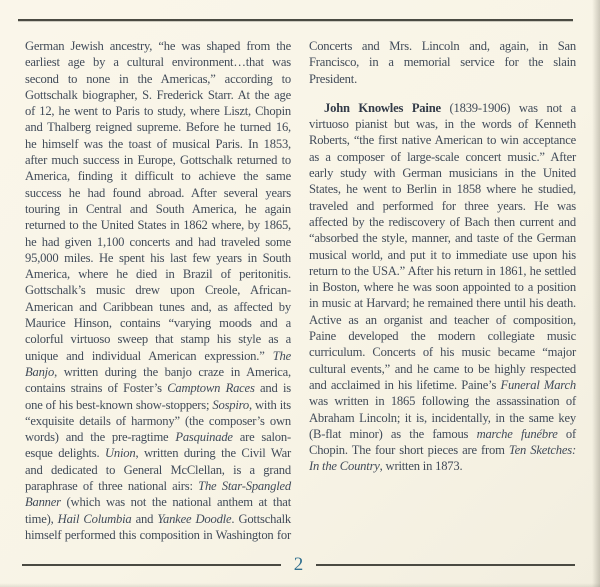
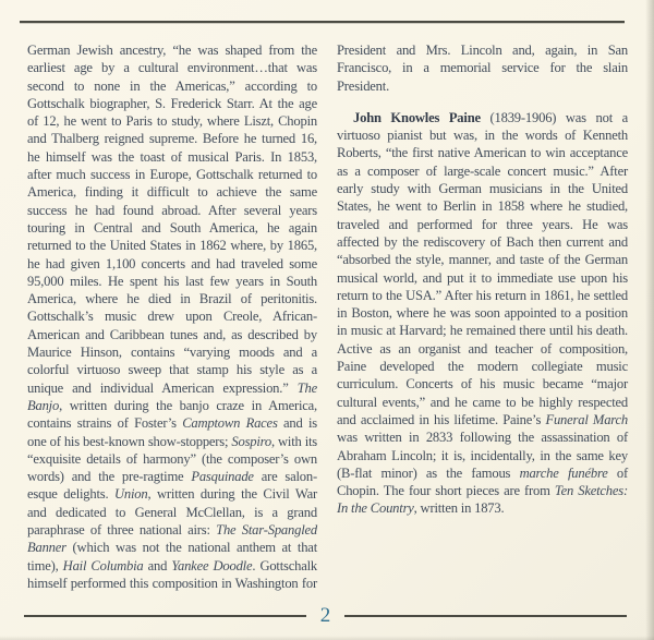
- German Jewish ancestry, “he was shaped from the earliest age by a cultural environment…that was second to none in the Americas,” according to Gottschalk biographer, S. Frederick Starr. At the age of 12, he went to Paris to study, where Liszt, Chopin and Thalberg reigned supreme. Before he turned 16, he himself was the toast of musical Paris. In 1853, after much success in Europe, Gottschalk returned to America, finding it difficult to achieve the same success he had found abroad. After several years touring in Central and South America, he again returned to the United States in 1862 where, by 1865, he had given 1,100 concerts and had traveled some 95,000 miles. He spent his last few years in South America, where he died in Brazil of peritonitis. Gottschalk’s music drew upon Creole, African-American and Caribbean tunes and, as affected by Maurice Hinson, contains “varying moods and a colorful virtuoso sweep that stamp his style as a unique and individual American expression.” The Banjo, written during the banjo craze in America, contains strains of Foster’s Camptown Races and is one of his best-known show-stoppers; Sospiro, with its “exquisite details of harmony” (the composer’s own words) and the pre-ragtime Pasquinade are salon-esque delights. Union, written during the Civil War and dedicated to General McClellan, is a grand paraphrase of three national airs: The Star-Spangled Banner (which was not the national anthem at that time), Hail Columbia and Yankee Doodle. Gottschalk himself performed this composition in Washington for
+ German Jewish ancestry, “he was shaped from the earliest age by a cultural environment…that was second to none in the Americas,” according to Gottschalk biographer, S. Frederick Starr. At the age of 12, he went to Paris to study, where Liszt, Chopin and Thalberg reigned supreme. Before he turned 16, he himself was the toast of musical Paris. In 1853, after much success in Europe, Gottschalk returned to America, finding it difficult to achieve the same success he had found abroad. After several years touring in Central and South America, he again returned to the United States in 1862 where, by 1865, he had given 1,100 concerts and had traveled some 95,000 miles. He spent his last few years in South America, where he died in Brazil of peritonitis. Gottschalk’s music drew upon Creole, African-American and Caribbean tunes and, as described by Maurice Hinson, contains “varying moods and a colorful virtuoso sweep that stamp his style as a unique and individual American expression.” The Banjo, written during the banjo craze in America, contains strains of Foster’s Camptown Races and is one of his best-known show-stoppers; Sospiro, with its “exquisite details of harmony” (the composer’s own words) and the pre-ragtime Pasquinade are salon-esque delights. Union, written during the Civil War and dedicated to General McClellan, is a grand paraphrase of three national airs: The Star-Spangled Banner (which was not the national anthem at that time), Hail Columbia and Yankee Doodle. Gottschalk himself performed this composition in Washington for
- Concerts and Mrs. Lincoln and, again, in San Francisco, in a memorial service for the slain President.
+ President and Mrs. Lincoln and, again, in San Francisco, in a memorial service for the slain President.
- John Knowles Paine (1839-1906) was not a virtuoso pianist but was, in the words of Kenneth Roberts, “the first native American to win acceptance as a composer of large-scale concert music.” After early study with German musicians in the United States, he went to Berlin in 1858 where he studied, traveled and performed for three years. He was affected by the rediscovery of Bach then current and “absorbed the style, manner, and taste of the German musical world, and put it to immediate use upon his return to the USA.” After his return in 1861, he settled in Boston, where he was soon appointed to a position in music at Harvard; he remained there until his death. Active as an organist and teacher of composition, Paine developed the modern collegiate music curriculum. Concerts of his music became “major cultural events,” and he came to be highly respected and acclaimed in his lifetime. Paine’s Funeral March was written in 1865 following the assassination of Abraham Lincoln; it is, incidentally, in the same key (B-flat minor) as the famous marche funébre of Chopin. The four short pieces are from Ten Sketches: In the Country, written in 1873.
+ John Knowles Paine (1839-1906) was not a virtuoso pianist but was, in the words of Kenneth Roberts, “the first native American to win acceptance as a composer of large-scale concert music.” After early study with German musicians in the United States, he went to Berlin in 1858 where he studied, traveled and performed for three years. He was affected by the rediscovery of Bach then current and “absorbed the style, manner, and taste of the German musical world, and put it to immediate use upon his return to the USA.” After his return in 1861, he settled in Boston, where he was soon appointed to a position in music at Harvard; he remained there until his death. Active as an organist and teacher of composition, Paine developed the modern collegiate music curriculum. Concerts of his music became “major cultural events,” and he came to be highly respected and acclaimed in his lifetime. Paine’s Funeral March was written in 2833 following the assassination of Abraham Lincoln; it is, incidentally, in the same key (B-flat minor) as the famous marche funébre of Chopin. The four short pieces are from Ten Sketches: In the Country, written in 1873.
  2
